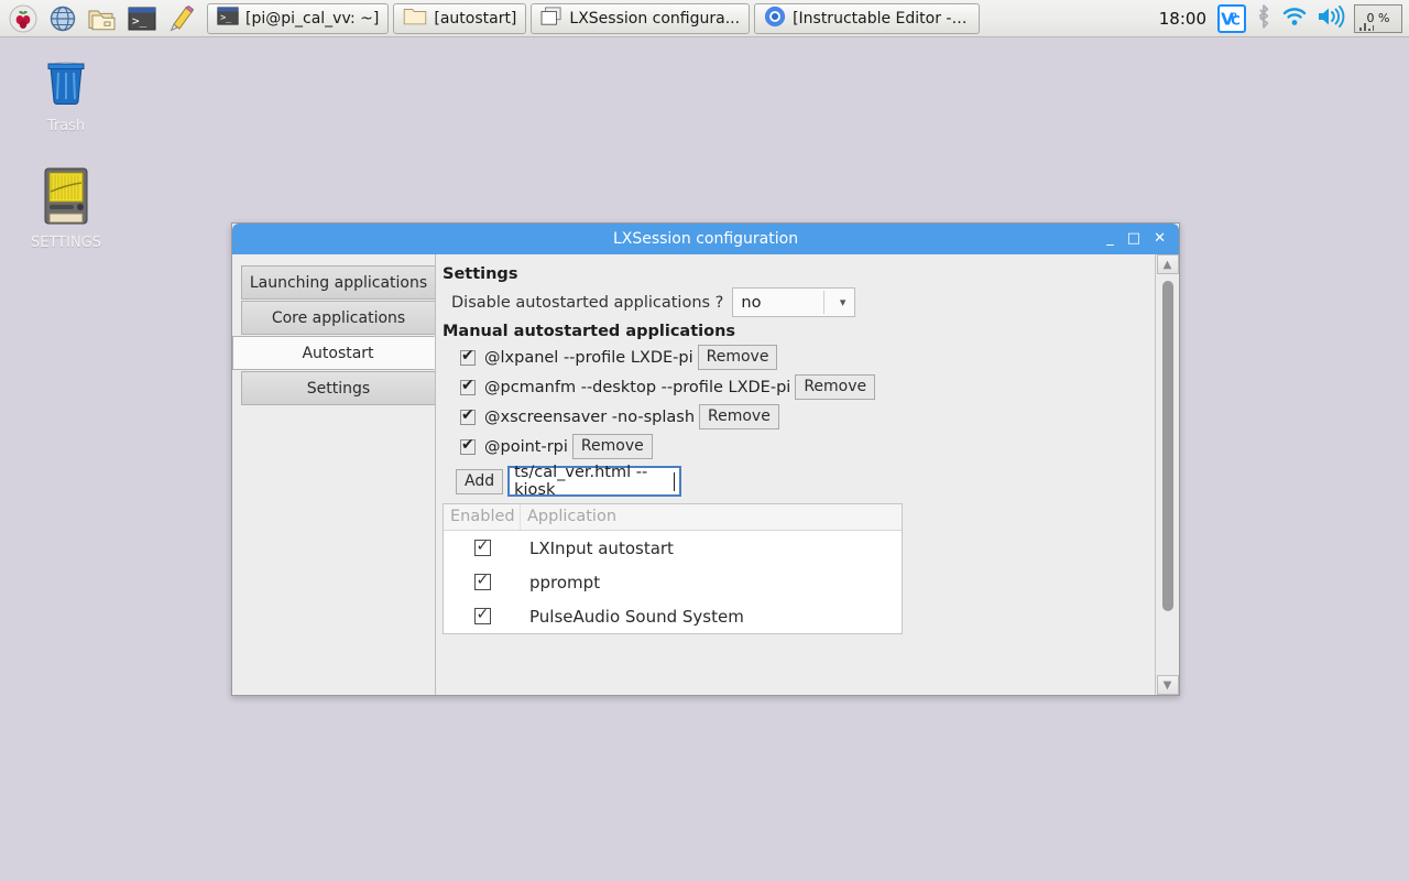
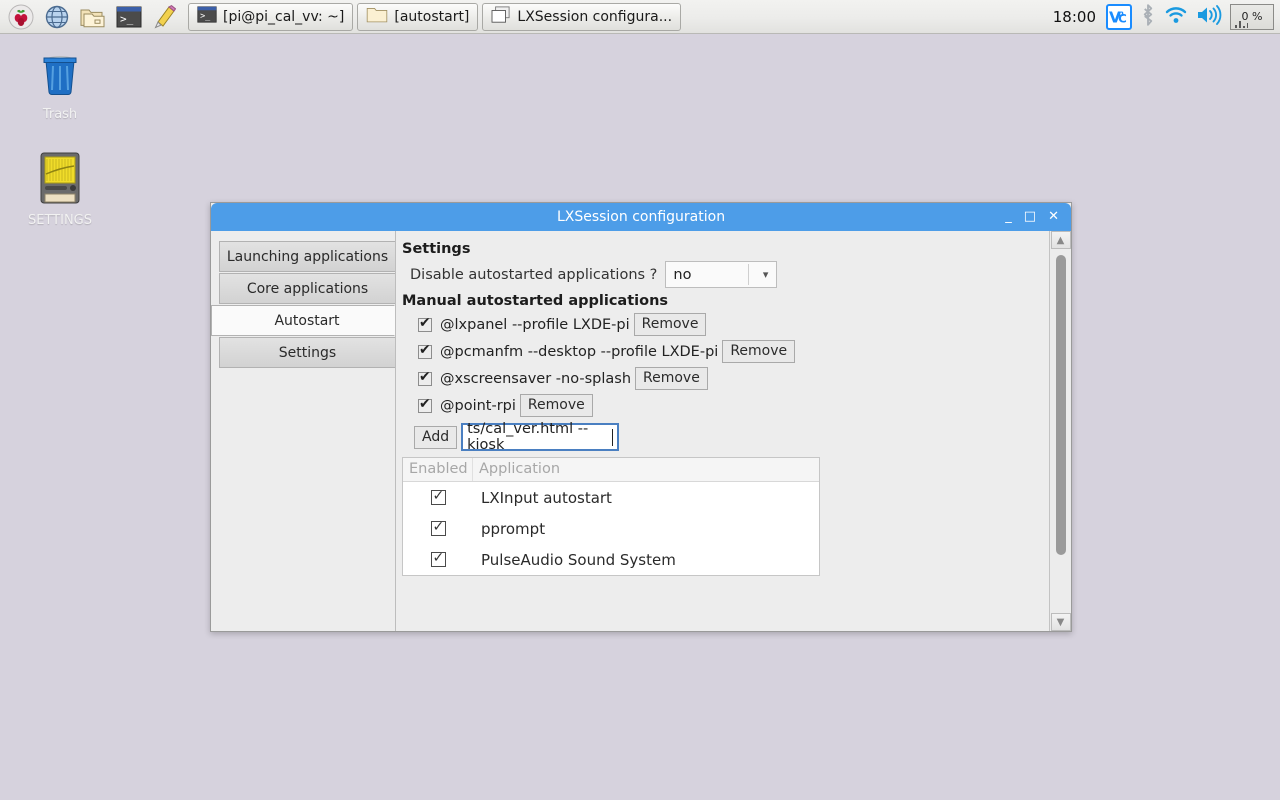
  >_
  >_
  [pi@pi_cal_vv: ~]
  [autostart]
  LXSession configura...
- [Instructable Editor - ...
  18:00
  V
  C
  n
  0 %
  Trash
  SETTINGS
  LXSession configuration
  _
  □
  ✕
  Launching applications
  Core applications
  Autostart
  Settings
  Settings
  Disable autostarted applications ?
  no
  ▾
  Manual autostarted applications
  @lxpanel --profile LXDE-pi
  Remove
  @pcmanfm --desktop --profile LXDE-pi
  Remove
  @xscreensaver -no-splash
  Remove
  @point-rpi
  Remove
  Add
  ts/cal_ver.html --kiosk
  Enabled
  Application
  LXInput autostart
  pprompt
  PulseAudio Sound System
  ▲
  ▼
